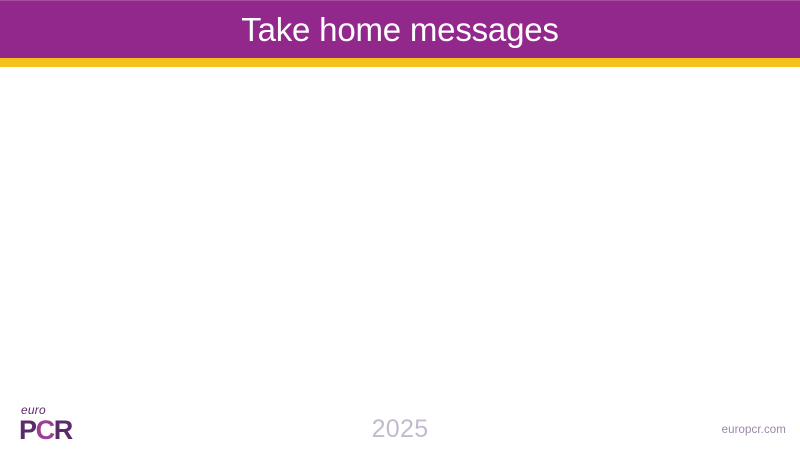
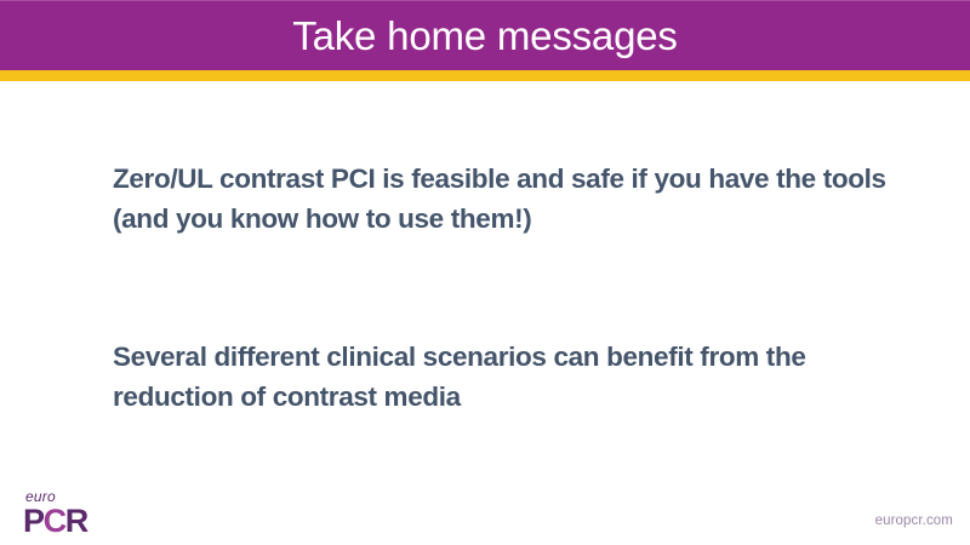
  Take home messages
+ Zero/UL contrast PCI is feasible and safe if you have the tools (and you know how to use them!)
+ Several different clinical scenarios can benefit from the reduction of contrast media
  euro
  PCR
- 2025
  europcr.com
